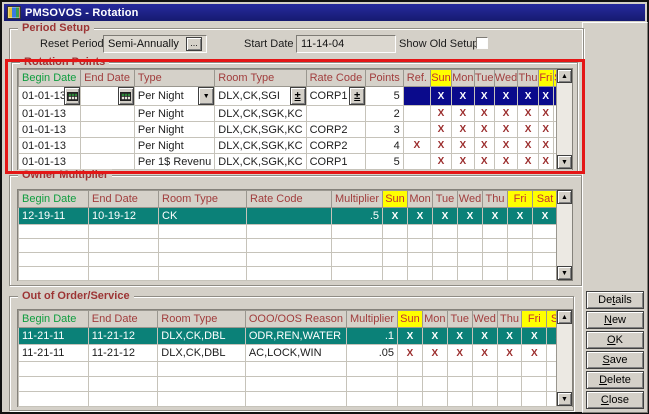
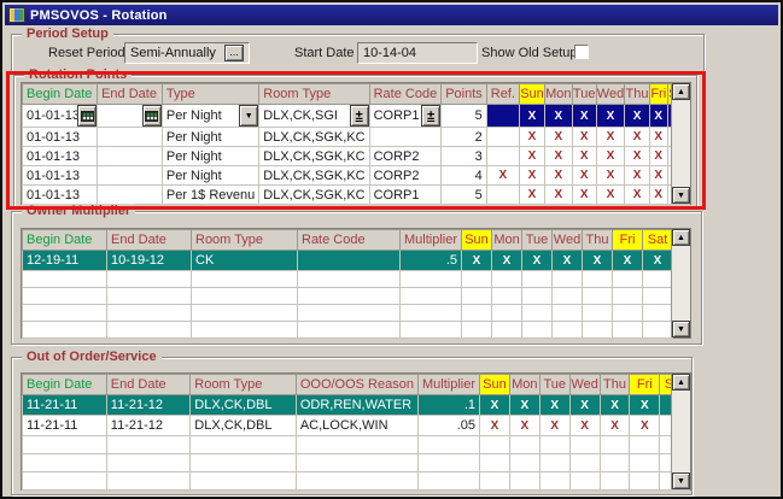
  PMSOVOS - Rotation
- Details
- New
- OK
- Save
- Delete
- Close
  Period Setup
  Reset Period
  Semi-Annually
  ...
  Start Date
- 11-14-04
+ 10-14-04
  Show Old Setu
  Rotation Points
  Begin Date	End Date	Type	Room Type	Rate Code	Points	Ref.	Sun	Mon	Tue	Wed	Thu	Fri
  01-01-13		Per Night	DLX,CK,SGI ±	CORP1 ±	5		X	X	X	X	X	X
  01-01-13		Per Night	DLX,CK,SGK,KC		2		X	X	X	X	X	X
  01-01-13		Per Night	DLX,CK,SGK,KC	CORP2	3		X	X	X	X	X	X
  01-01-13		Per Night	DLX,CK,SGK,KC	CORP2	4	X	X	X	X	X	X	X
  01-01-13		Per 1$ Revenu	DLX,CK,SGK,KC	CORP1	5		X	X	X	X	X	X
  Owner Multiplier
  Begin Date	End Date	Room Type	Rate Code	Multiplier	Sun	Mon	Tue	Wed	Thu	Fri	Sat
  12-19-11	10-19-12	CK		.5	X	X	X	X	X	X	X
  Out of Order/Service
  Begin Date	End Date	Room Type	OOO/OOS Reason	Multiplier	Sun	Mon	Tue	Wed	Thu	Fri	S
  11-21-11	11-21-12	DLX,CK,DBL	ODR,REN,WATER	.1	X	X	X	X	X	X
  11-21-11	11-21-12	DLX,CK,DBL	AC,LOCK,WIN	.05	X	X	X	X	X	X
